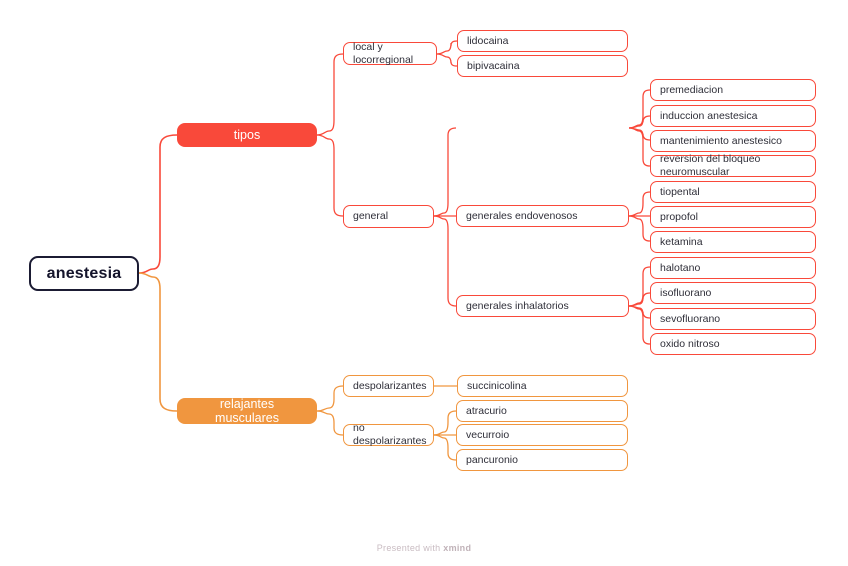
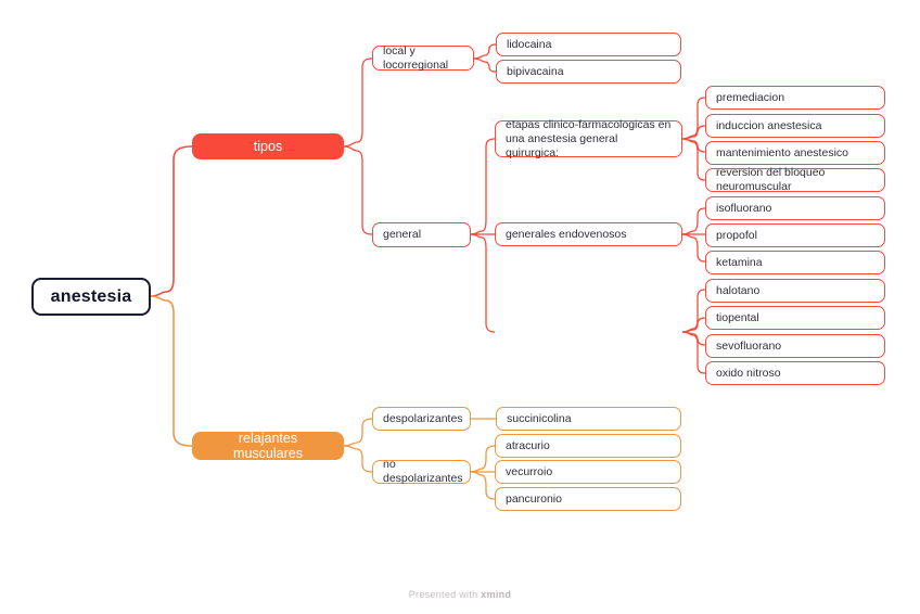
  anestesia
  tipos
  relajantes musculares
  local y locorregional
  general
  lidocaina
  bipivacaina
+ etapas clinico-farmacologicas en una anestesia general quirurgica:
  generales endovenosos
- generales inhalatorios
  premediacion
  induccion anestesica
  mantenimiento anestesico
  reversion del bloqueo neuromuscular
- tiopental
+ isofluorano
  propofol
  ketamina
  halotano
- isofluorano
+ tiopental
  sevofluorano
  oxido nitroso
  despolarizantes
  no despolarizantes
  succinicolina
  atracurio
  vecurroio
  pancuronio
  Presented with xmind
